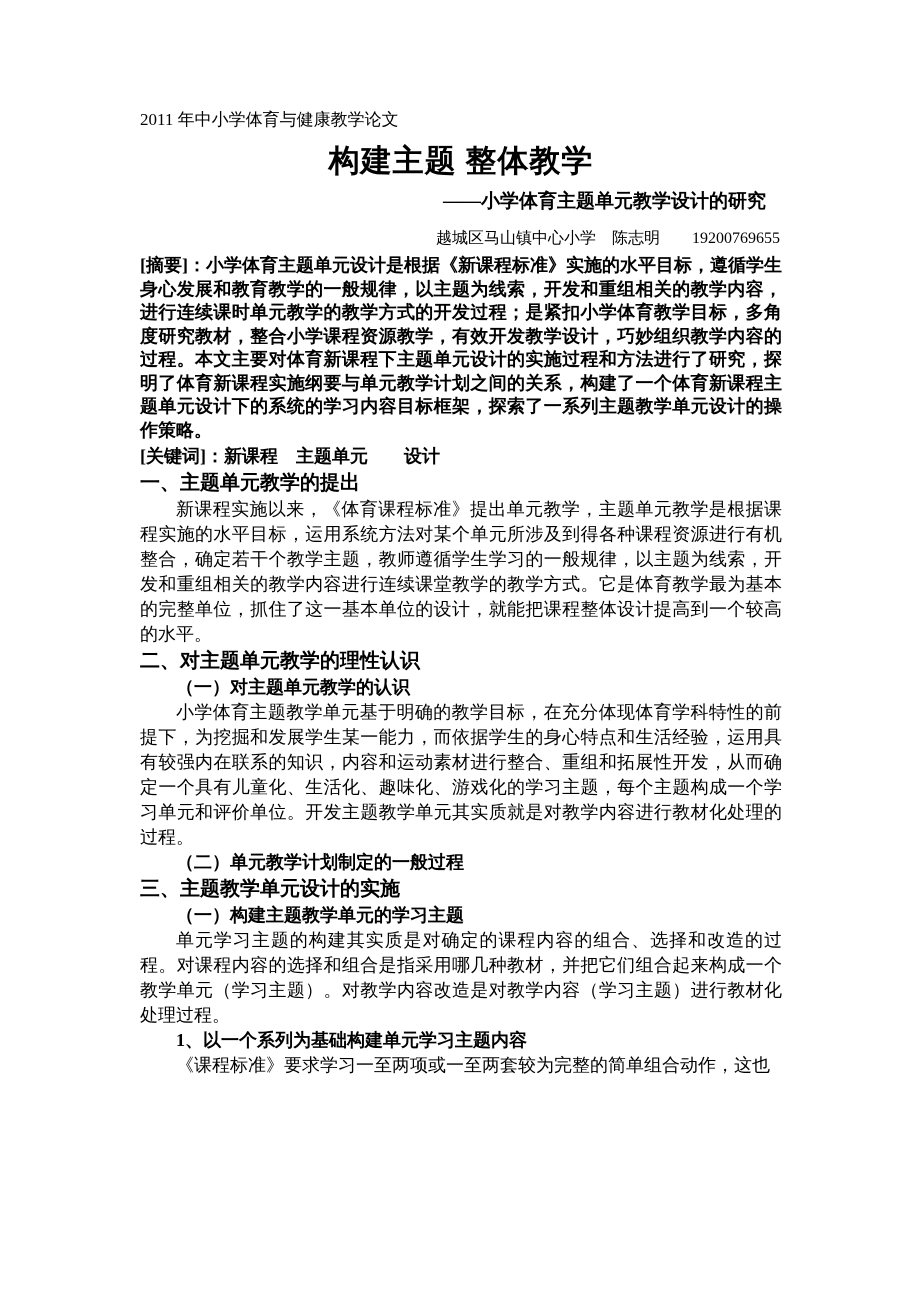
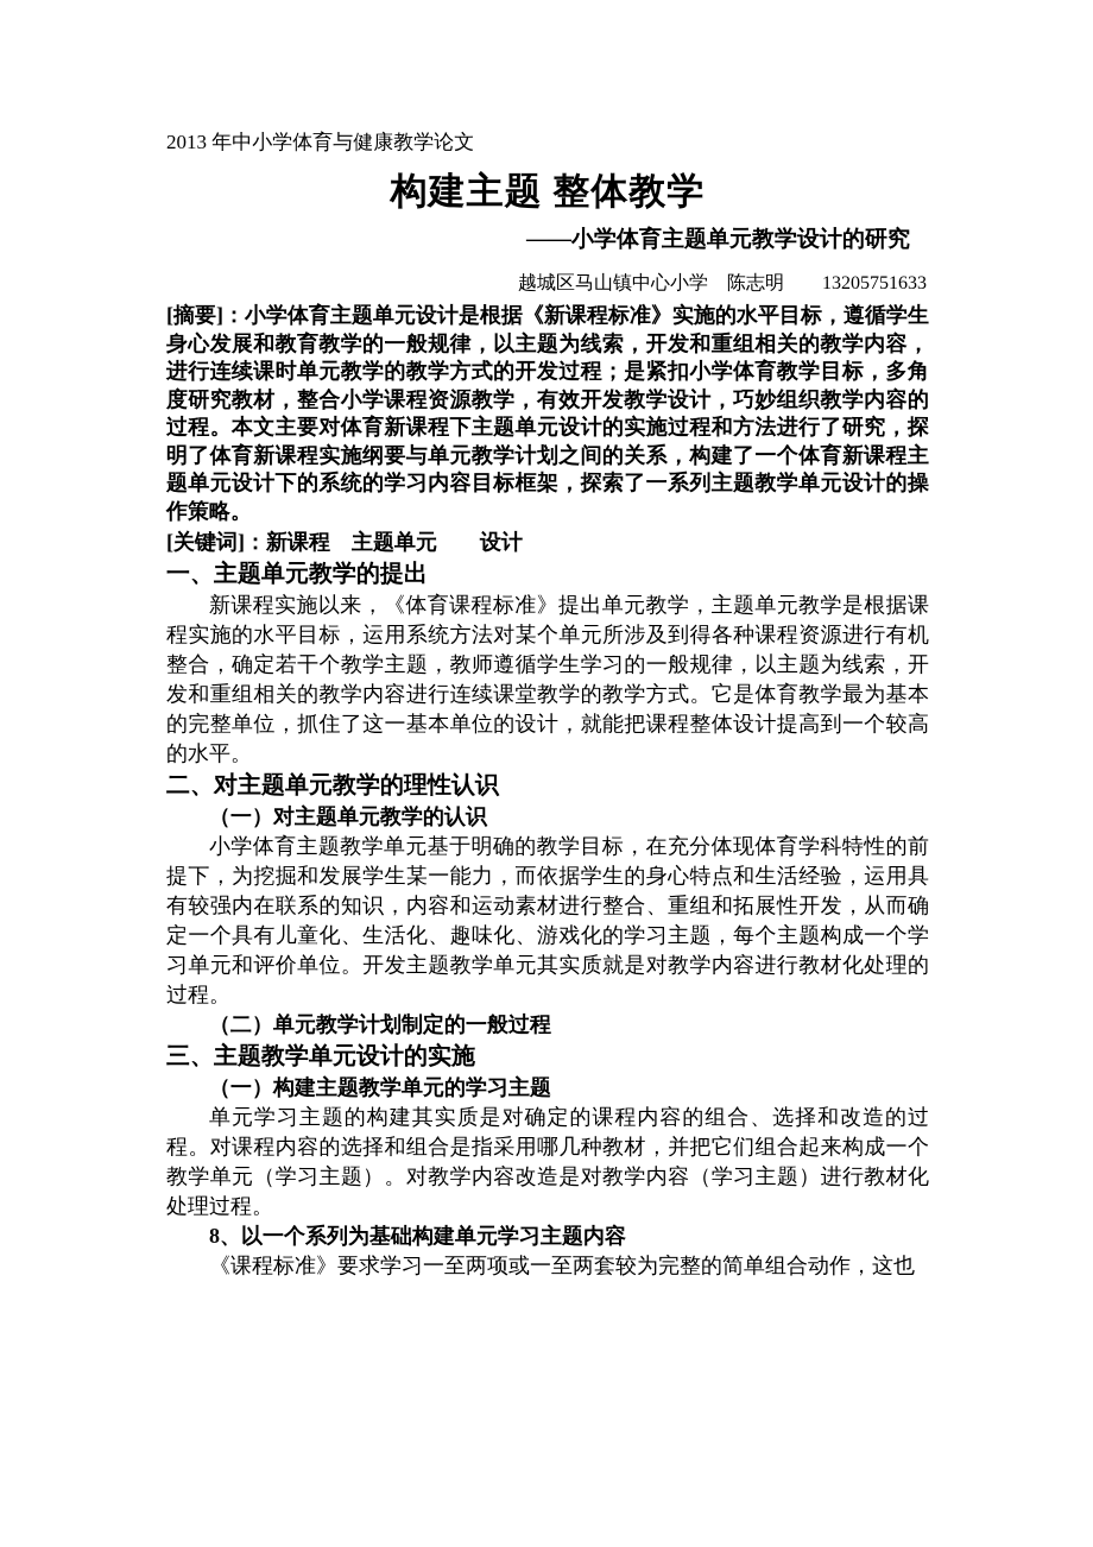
- 2011 年中小学体育与健康教学论文
+ 2013 年中小学体育与健康教学论文
  构建主题 整体教学
  ——小学体育主题单元教学设计的研究
- 越城区马山镇中心小学 陈志明 19200769655
+ 越城区马山镇中心小学 陈志明 13205751633
  [摘要]：小学体育主题单元设计是根据《新课程标准》实施的水平目标，遵循学生身心发展和教育教学的一般规律，以主题为线索，开发和重组相关的教学内容，进行连续课时单元教学的教学方式的开发过程；是紧扣小学体育教学目标，多角度研究教材，整合小学课程资源教学，有效开发教学设计，巧妙组织教学内容的过程。本文主要对体育新课程下主题单元设计的实施过程和方法进行了研究，探明了体育新课程实施纲要与单元教学计划之间的关系，构建了一个体育新课程主题单元设计下的系统的学习内容目标框架，探索了一系列主题教学单元设计的操作策略。
  [关键词]：新课程 主题单元 设计
  一、主题单元教学的提出
  新课程实施以来，《体育课程标准》提出单元教学，主题单元教学是根据课程实施的水平目标，运用系统方法对某个单元所涉及到得各种课程资源进行有机整合，确定若干个教学主题，教师遵循学生学习的一般规律，以主题为线索，开发和重组相关的教学内容进行连续课堂教学的教学方式。它是体育教学最为基本的完整单位，抓住了这一基本单位的设计，就能把课程整体设计提高到一个较高的水平。
  二、对主题单元教学的理性认识
  （一）对主题单元教学的认识
  小学体育主题教学单元基于明确的教学目标，在充分体现体育学科特性的前提下，为挖掘和发展学生某一能力，而依据学生的身心特点和生活经验，运用具有较强内在联系的知识，内容和运动素材进行整合、重组和拓展性开发，从而确定一个具有儿童化、生活化、趣味化、游戏化的学习主题，每个主题构成一个学习单元和评价单位。开发主题教学单元其实质就是对教学内容进行教材化处理的过程。
  （二）单元教学计划制定的一般过程
  三、主题教学单元设计的实施
  （一）构建主题教学单元的学习主题
  单元学习主题的构建其实质是对确定的课程内容的组合、选择和改造的过程。对课程内容的选择和组合是指采用哪几种教材，并把它们组合起来构成一个教学单元（学习主题）。对教学内容改造是对教学内容（学习主题）进行教材化处理过程。
- 1、以一个系列为基础构建单元学习主题内容
+ 8、以一个系列为基础构建单元学习主题内容
  《课程标准》要求学习一至两项或一至两套较为完整的简单组合动作，这也
